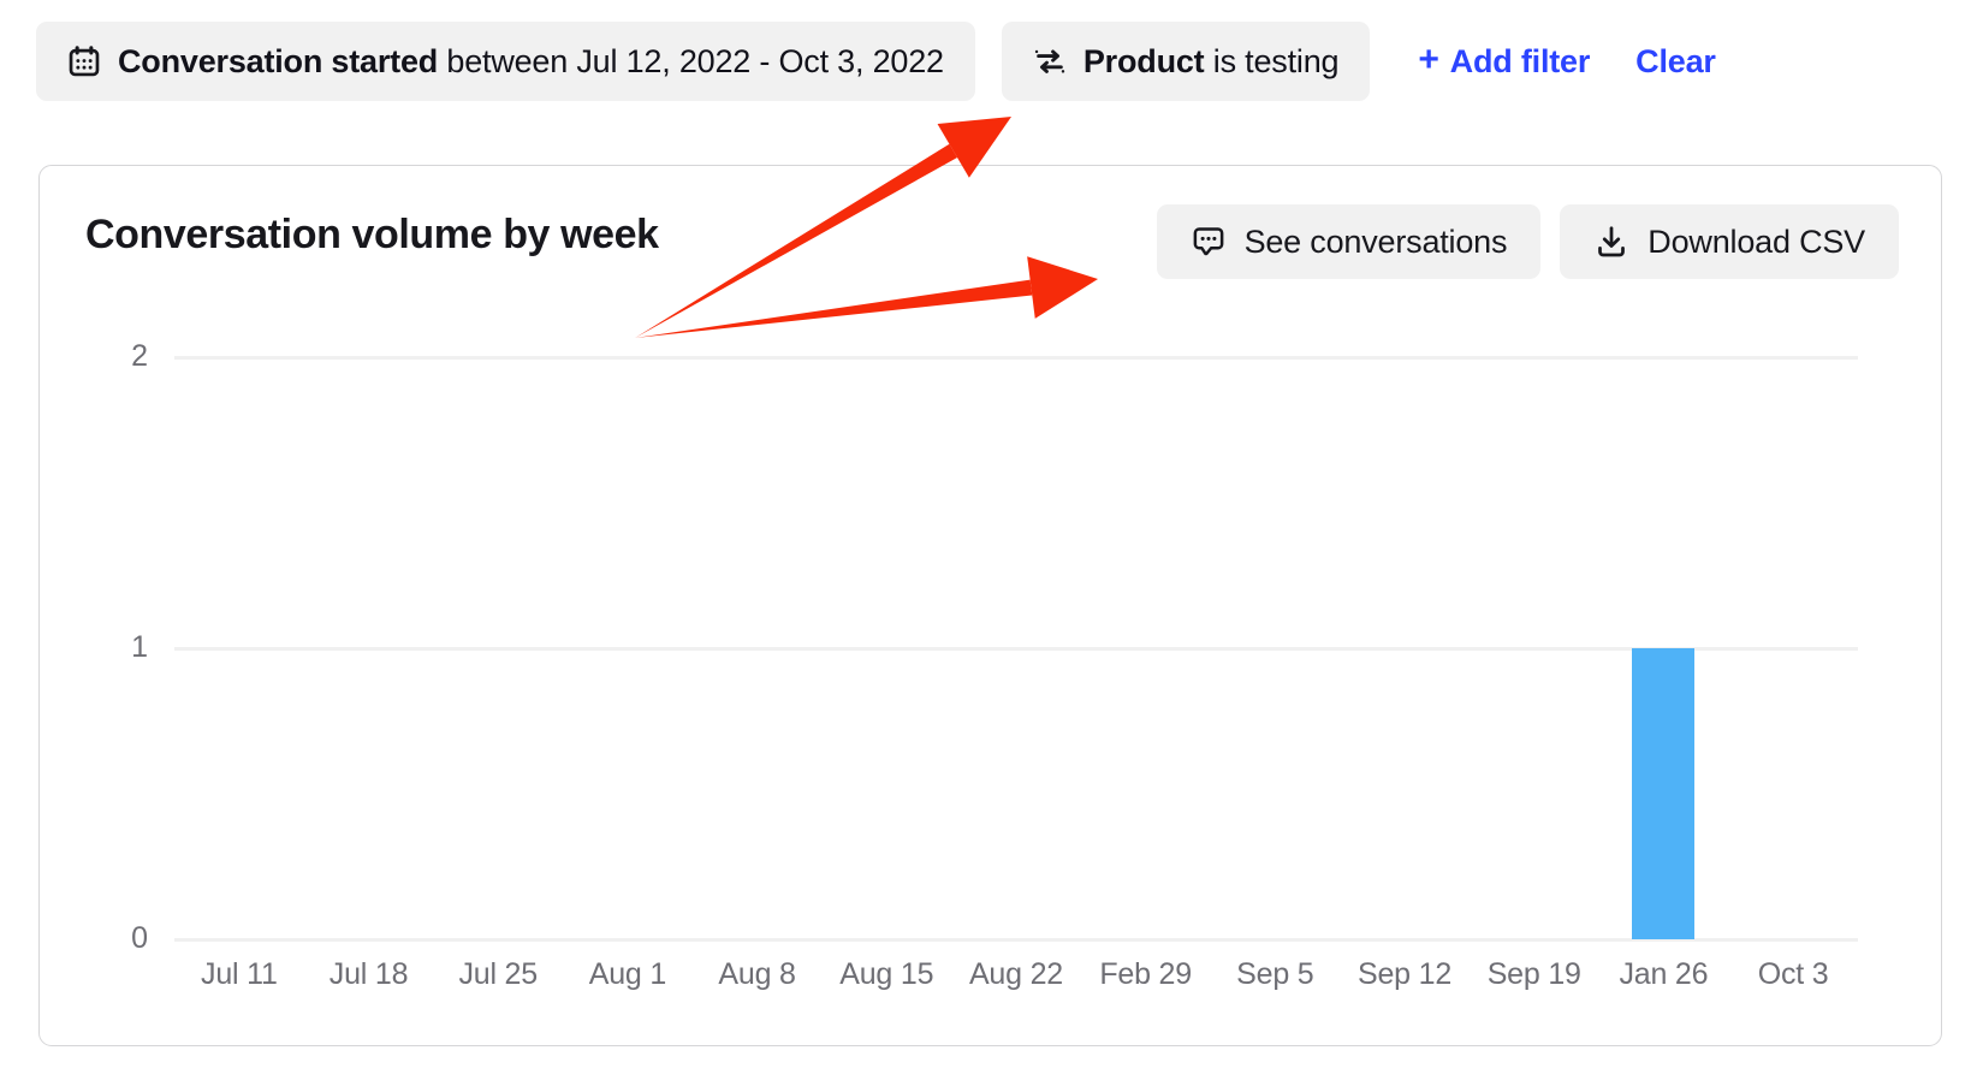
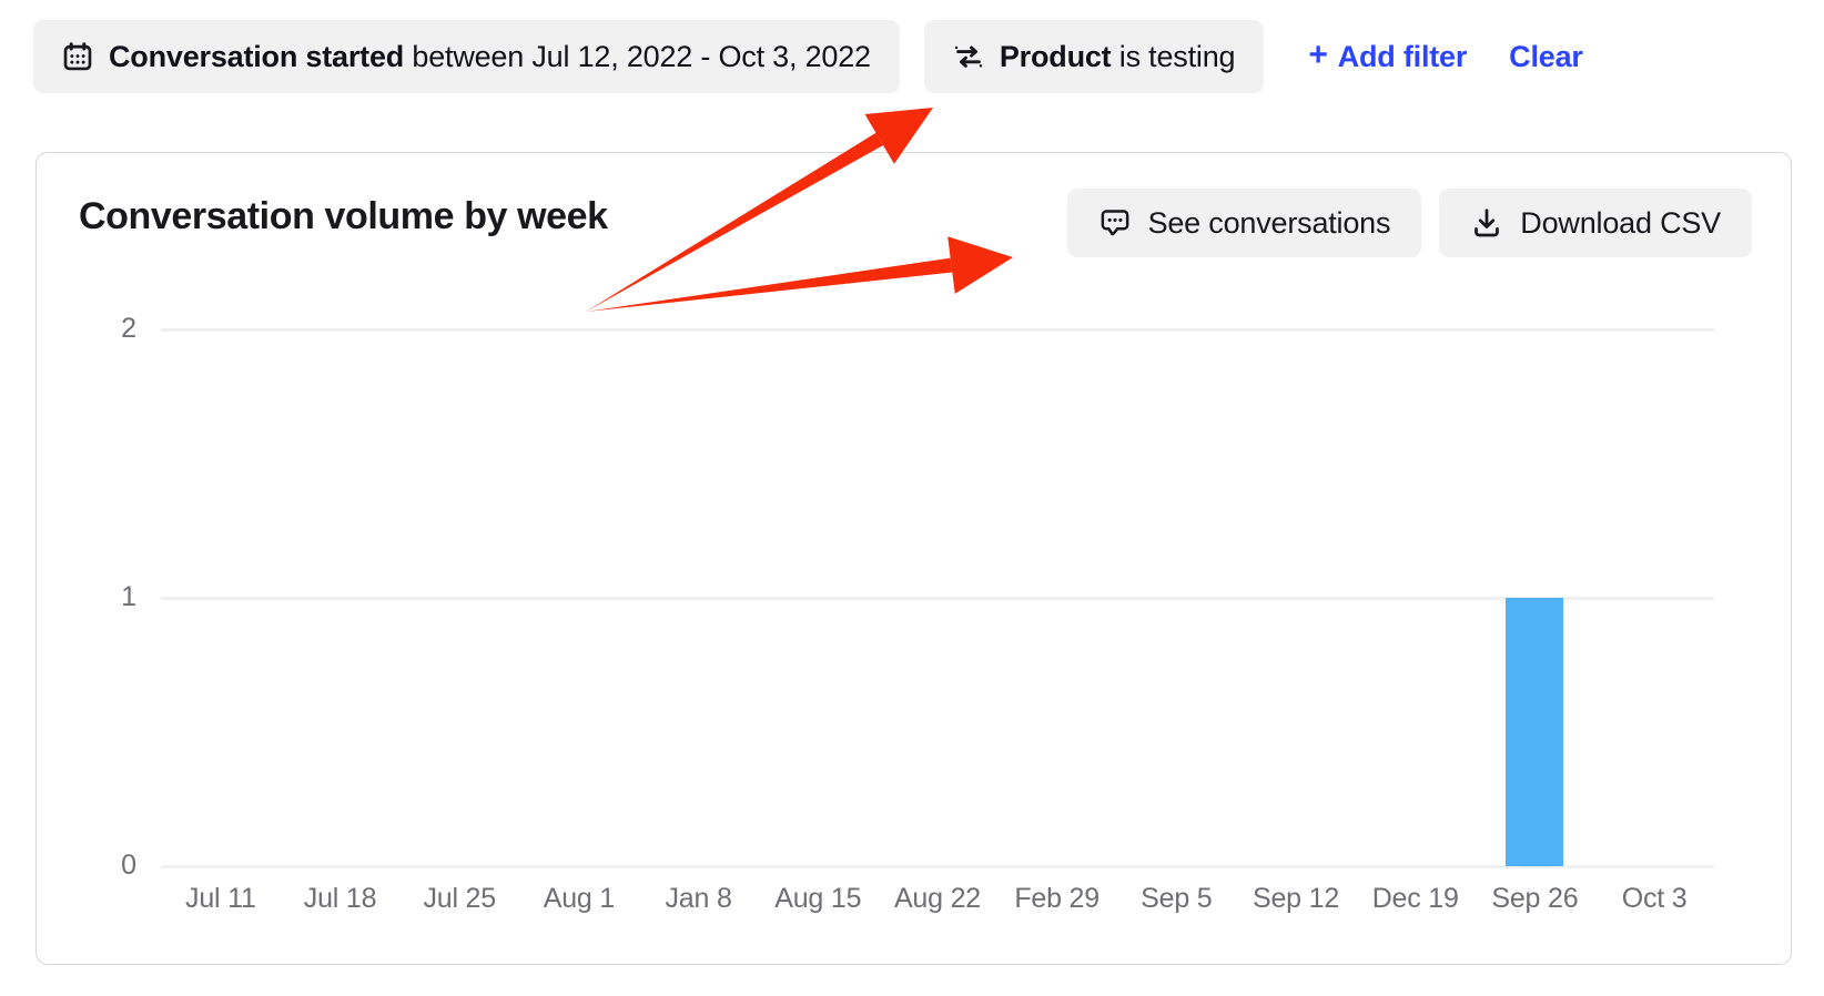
  Conversation started between Jul 12, 2022 - Oct 3, 2022
  Product is testing
  +
  Add filter
  Clear
  Conversation volume by week
  See conversations
  Download CSV
  2
  1
  0
  Jul 11
  Jul 18
  Jul 25
  Aug 1
- Aug 8
+ Jan 8
  Aug 15
  Aug 22
  Feb 29
  Sep 5
  Sep 12
- Sep 19
+ Dec 19
- Jan 26
+ Sep 26
  Oct 3
